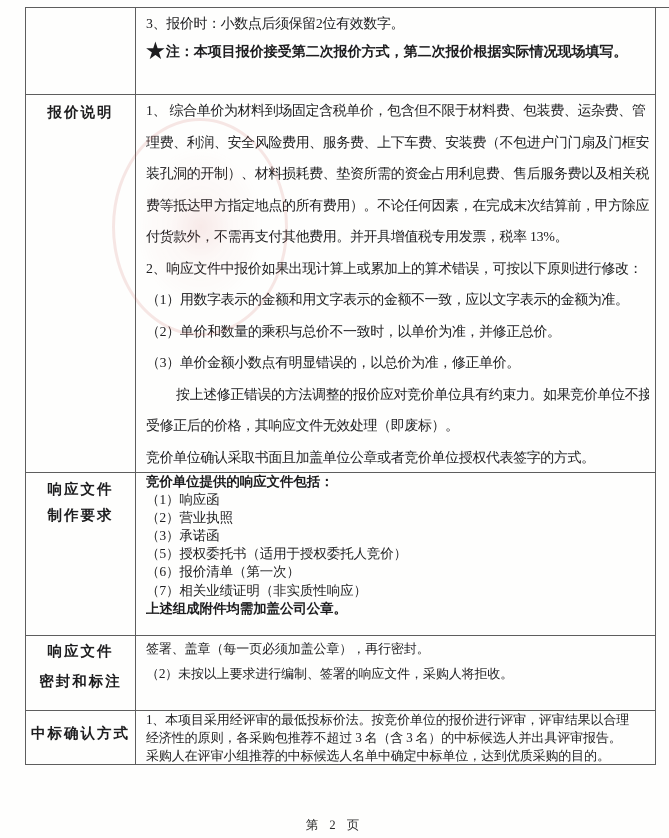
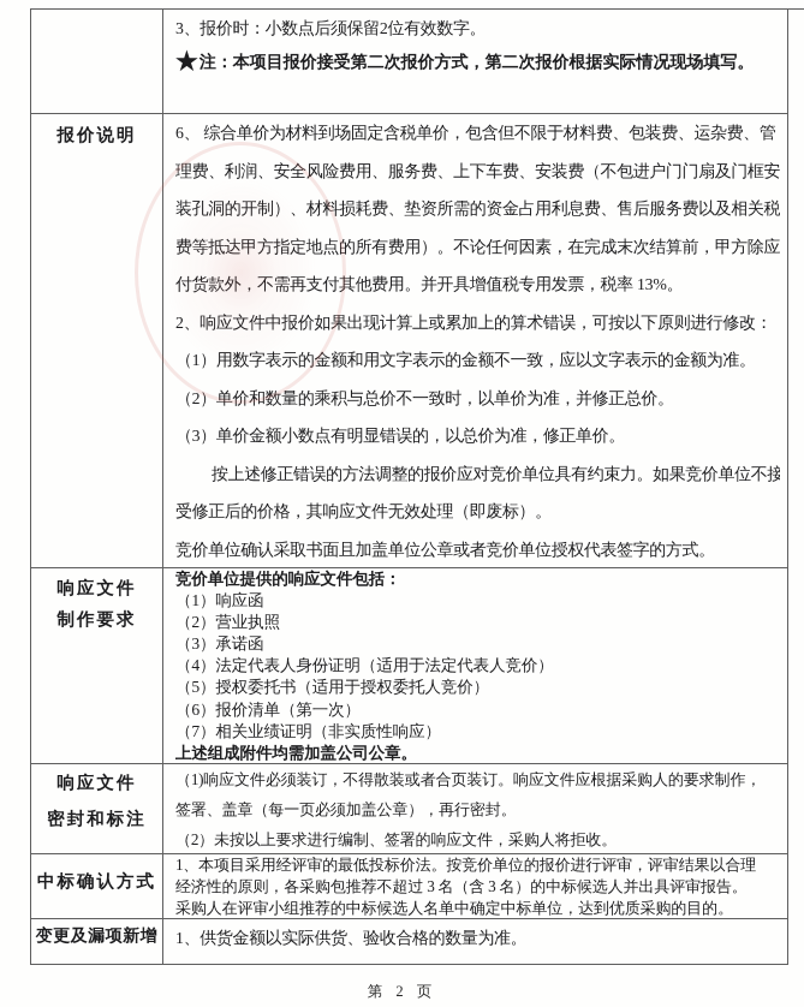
  3、报价时：小数点后须保留2位有效数字。
  ★注：本项目报价接受第二次报价方式，第二次报价根据实际情况现场填写。
  报价说明
- 1、 综合单价为材料到场固定含税单价，包含但不限于材料费、包装费、运杂费、管
+ 6、 综合单价为材料到场固定含税单价，包含但不限于材料费、包装费、运杂费、管
  风险费用、服务费、上下车费、安装费（不包进户门门扇及门框安
  损耗费、垫资所需的资金占用利息费、售后服务费以及相关税
  的所有费用）。不论任何因素，在完成末次结算前，甲方除应
  果出现计算上或累加上的算术错误，可按以下原则进行修改：
  金额和用文字表示的金额不一致，应以文字表示的金额为准。
  （2数量的乘积与总价不一致时，以单价为准，并修正总价。
  （3）单价金额小数点有明显错误的，以总价为准，修正单价。
  按上述修正错误的方法调整的报价应对竞价单位具有约束力。如果竞价单位不接
  受修正后的价格，其响应文件无效处理（即废标）。
  竞价单位确认采取书面且加盖单位公章或者竞价单位授权代表签字的方式。
  响应文件
  制作要求
  竞价单位提供的响应文件包括：
  （1）响应函
  （2）营业执照
  （3）承诺函
+ （4）法定代表人身份证明（适用于法定代表人竞价）
  （5）授权委托书（适用于授权委托人竞价）
  （6）报价清单（第一次）
  （7）相关业绩证明（非实质性响应）
  上述组成附件均需加盖公司公章。
  响应文件
  密封和标注
+ （1)响应文件必须装订，不得散装或者合页装订。响应文件应根据采购人的要求制作，
  签署、盖章（每一页必须加盖公章），再行密封。
  （2）未按以上要求进行编制、签署的响应文件，采购人将拒收。
  中标确认方式
  1、本项目采用经评审的最低投标价法。按竞价单位的报价进行评审，评审结果以合理
  经济性的原则，各采购包推荐不超过 3 名（含 3 名）的中标候选人并出具评审报告。
  采购人在评审小组推荐的中标候选人名单中确定中标单位，达到优质采购的目的。
+ 变更及漏项新增
+ 1、供货金额以实际供货、验收合格的数量为准。
  第 2 页
